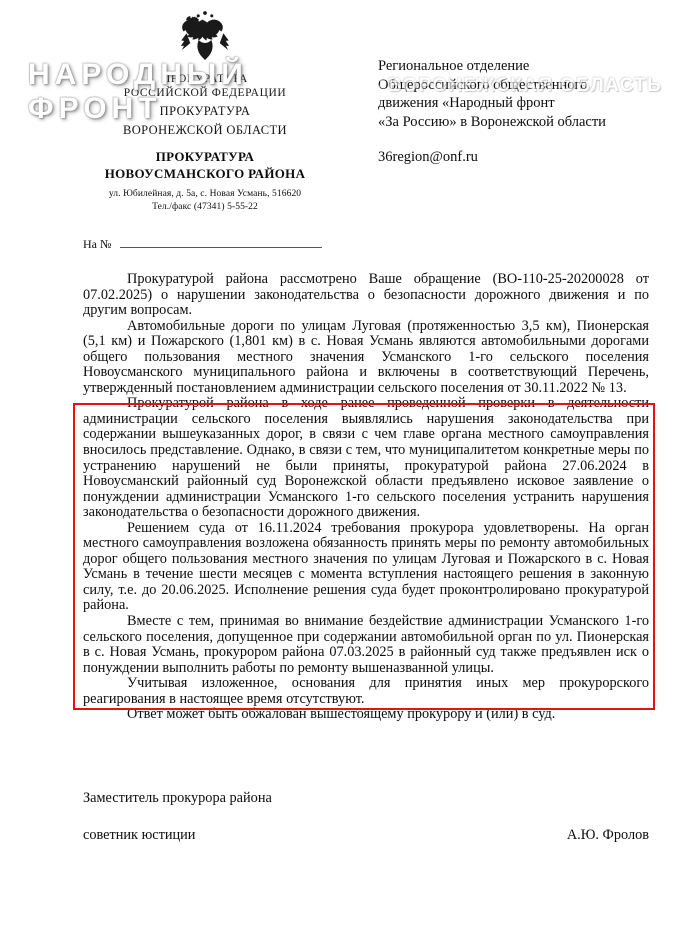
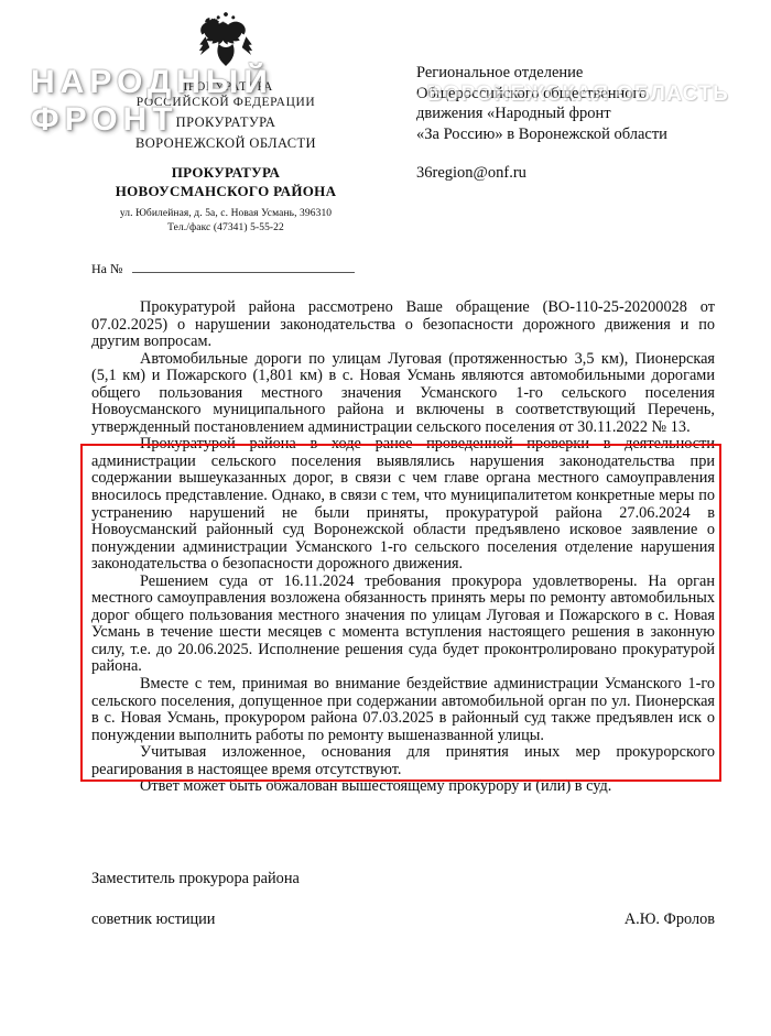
  ПРОКУРАТУРА
  РОССИЙСКОЙ ФЕДЕРАЦИИ
  ПРОКУРАТУРА
  ВОРОНЕЖСКОЙ ОБЛАСТИ
  ПРОКУРАТУРА
  НОВОУСМАНСКОГО РАЙОНА
- ул. Юбилейная, д. 5а, с. Новая Усмань, 516620
+ ул. Юбилейная, д. 5а, с. Новая Усмань, 396310
  Тел./факс (47341) 5-55-22
  Региональное отделение
  Общероссийского общественного
  движения «Народный фронт
  «За Россию» в Воронежской области
  36region@onf.ru
  На №
  Прокуратурой района рассмотрено Ваше обращение (ВО-110-25-20200028 от 07.02.2025) о нарушении законодательства о безопасности дорожного движения и по другим вопросам.
  Автомобильные дороги по улицам Луговая (протяженностью 3,5 км), Пионерская (5,1 км) и Пожарского (1,801 км) в с. Новая Усмань являются автомобильными дорогами общего пользования местного значения Усманского 1-го сельского поселения Новоусманского муниципального района и включены в соответствующий Перечень, утвержденный постановлением администрации сельского поселения от 30.11.2022 № 13.
- Прокуратурой района в ходе ранее проведенной проверки в деятельности администрации сельского поселения выявлялись нарушения законодательства при содержании вышеуказанных дорог, в связи с чем главе органа местного самоуправления вносилось представление. Однако, в связи с тем, что муниципалитетом конкретные меры по устранению нарушений не были приняты, прокуратурой района 27.06.2024 в Новоусманский районный суд Воронежской области предъявлено исковое заявление о понуждении администрации Усманского 1-го сельского поселения устранить нарушения законодательства о безопасности дорожного движения.
+ Прокуратурой района в ходе ранее проведенной проверки в деятельности администрации сельского поселения выявлялись нарушения законодательства при содержании вышеуказанных дорог, в связи с чем главе органа местного самоуправления вносилось представление. Однако, в связи с тем, что муниципалитетом конкретные меры по устранению нарушений не были приняты, прокуратурой района 27.06.2024 в Новоусманский районный суд Воронежской области предъявлено исковое заявление о понуждении администрации Усманского 1-го сельского поселения отделение нарушения законодательства о безопасности дорожного движения.
  Решением суда от 16.11.2024 требования прокурора удовлетворены. На орган местного самоуправления возложена обязанность принять меры по ремонту автомобильных дорог общего пользования местного значения по улицам Луговая и Пожарского в с. Новая Усмань в течение шести месяцев с момента вступления настоящего решения в законную силу, т.е. до 20.06.2025. Исполнение решения суда будет проконтролировано прокуратурой района.
  Вместе с тем, принимая во внимание бездействие администрации Усманского 1-го сельского поселения, допущенное при содержании автомобильной орган по ул. Пионерская в с. Новая Усмань, прокурором района 07.03.2025 в районный суд также предъявлен иск о понуждении выполнить работы по ремонту вышеназванной улицы.
  Учитывая изложенное, основания для принятия иных мер прокурорского реагирования в настоящее время отсутствуют.
  Ответ может быть обжалован вышестоящему прокурору и (или) в суд.
  Заместитель прокурора района
  советник юстиции
  А.Ю. Фролов
  НАРОДНЫЙ
  ФРОНТ
  ВОРОНЕЖСКАЯ ОБЛАСТЬ
